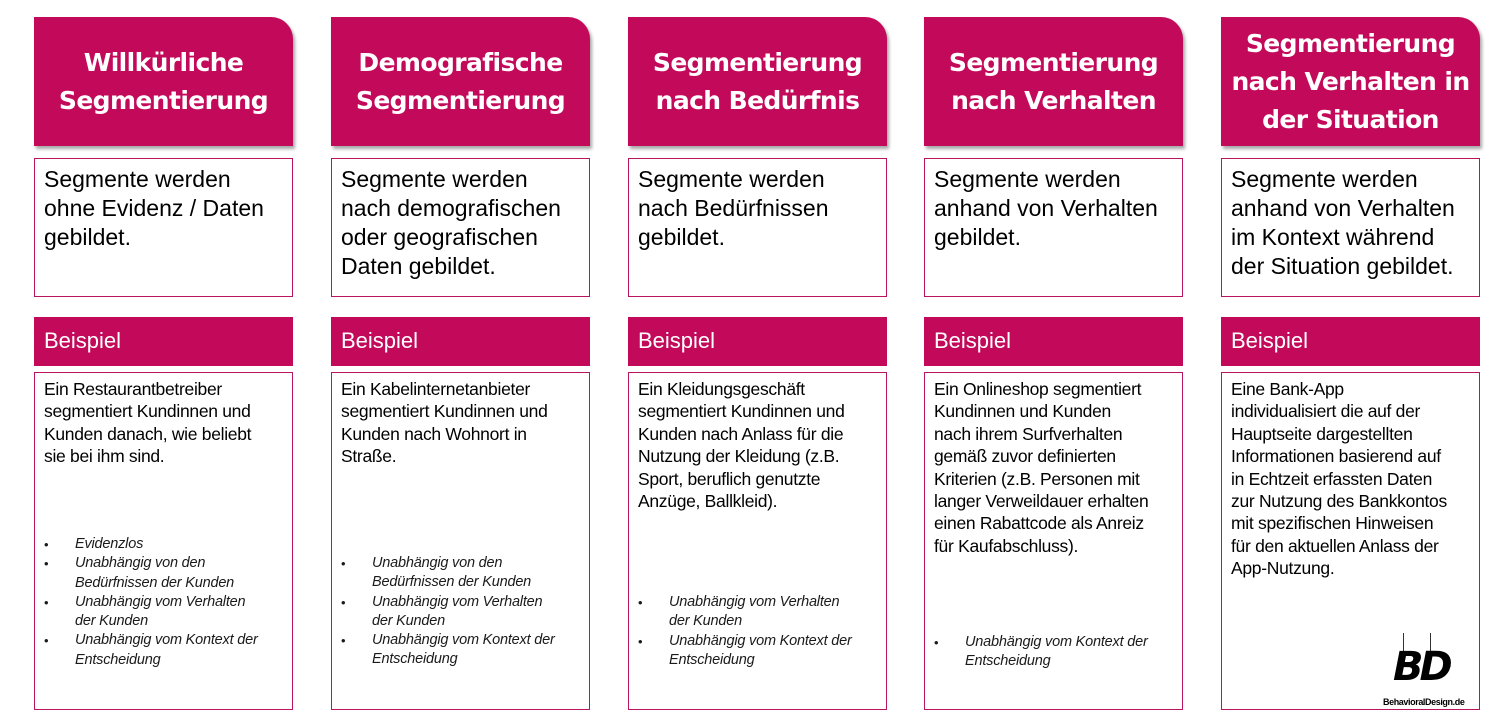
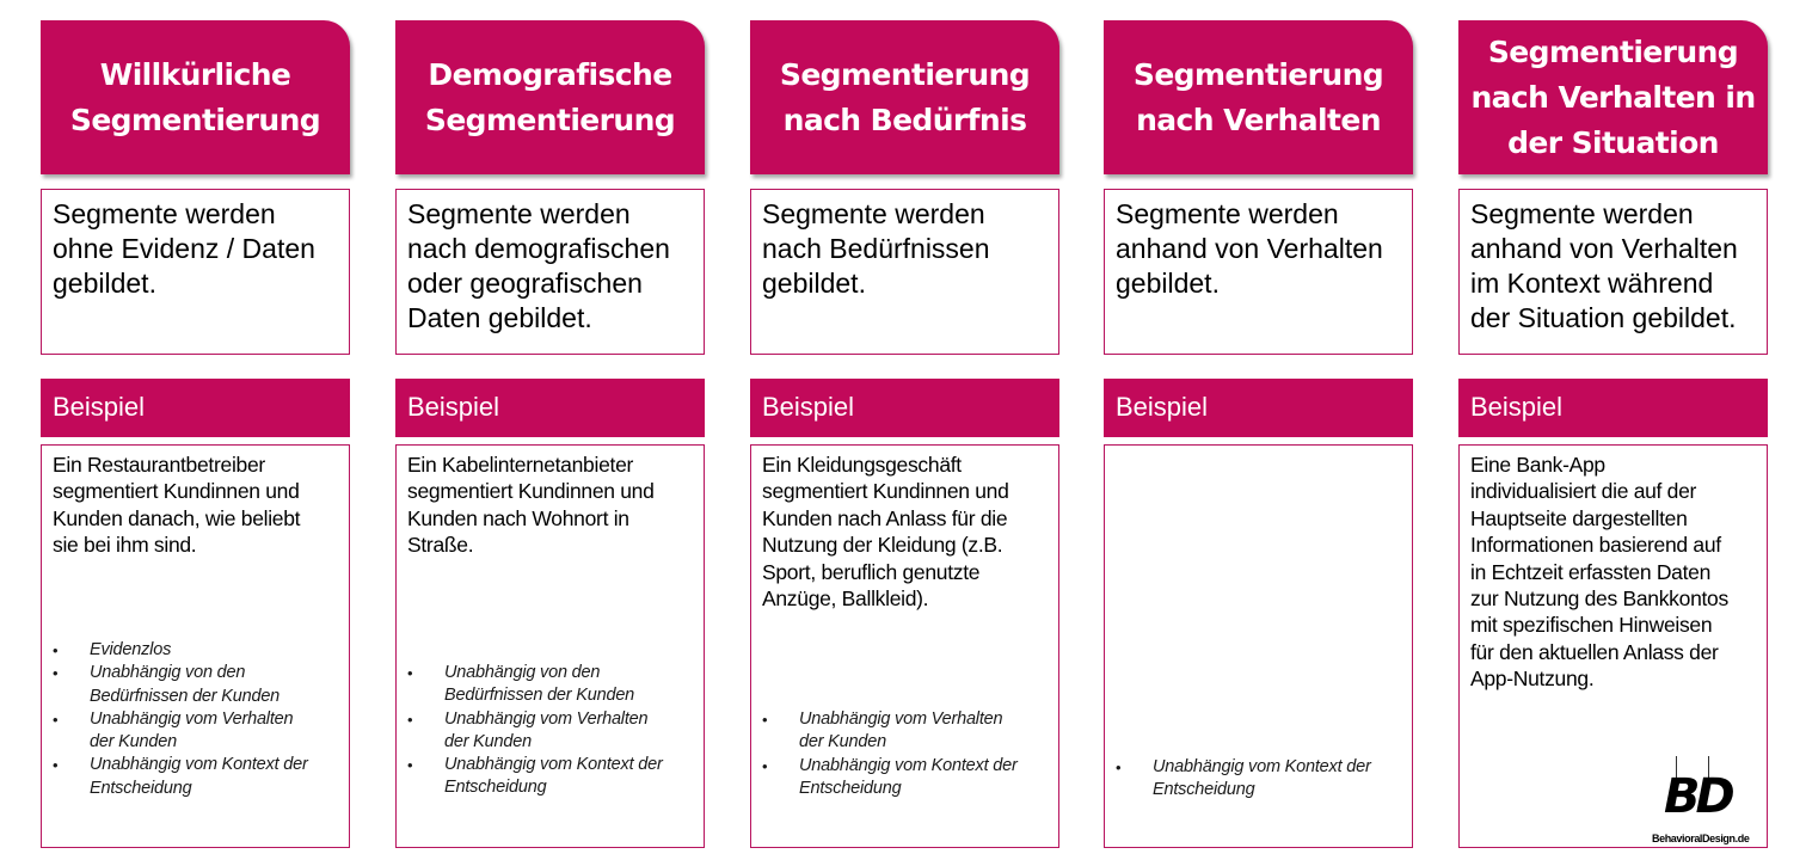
  Willkürliche
  Segmentierung
  Segmente werden
  ohne Evidenz / Daten
  gebildet.
  Beispiel
  Ein Restaurantbetreiber
  segmentiert Kundinnen und
  Kunden danach, wie beliebt
  sie bei ihm sind.
  •
  Evidenzlos
  •
  Unabhängig von den
  Bedürfnissen der Kunden
  •
  Unabhängig vom Verhalten
  der Kunden
  •
  Unabhängig vom Kontext der
  Entscheidung
  Demografische
  Segmentierung
  Segmente werden
  nach demografischen
  oder geografischen
  Daten gebildet.
  Beispiel
  Ein Kabelinternetanbieter
  segmentiert Kundinnen und
  Kunden nach Wohnort in
  Straße.
  •
  Unabhängig von den
  Bedürfnissen der Kunden
  •
  Unabhängig vom Verhalten
  der Kunden
  •
  Unabhängig vom Kontext der
  Entscheidung
  Segmentierung
  nach Bedürfnis
  Segmente werden
  nach Bedürfnissen
  gebildet.
  Beispiel
  Ein Kleidungsgeschäft
  segmentiert Kundinnen und
  Kunden nach Anlass für die
  Nutzung der Kleidung (z.B.
  Sport, beruflich genutzte
  Anzüge, Ballkleid).
  •
  Unabhängig vom Verhalten
  der Kunden
  •
  Unabhängig vom Kontext der
  Entscheidung
  Segmentierung
  nach Verhalten
  Segmente werden
  anhand von Verhalten
  gebildet.
  Beispiel
- Ein Onlineshop segmentiert
- Kundinnen und Kunden
- nach ihrem Surfverhalten
- gemäß zuvor definierten
- Kriterien (z.B. Personen mit
- langer Verweildauer erhalten
- einen Rabattcode als Anreiz
- für Kaufabschluss).
  •
  Unabhängig vom Kontext der
  Entscheidung
  Segmentierung
  nach Verhalten in
  der Situation
  Segmente werden
  anhand von Verhalten
  im Kontext während
  der Situation gebildet.
  Beispiel
  Eine Bank-App
  individualisiert die auf der
  Hauptseite dargestellten
  Informationen basierend auf
  in Echtzeit erfassten Daten
  zur Nutzung des Bankkontos
  mit spezifischen Hinweisen
  für den aktuellen Anlass der
  App-Nutzung.
  BD
  BehavioralDesign.de
